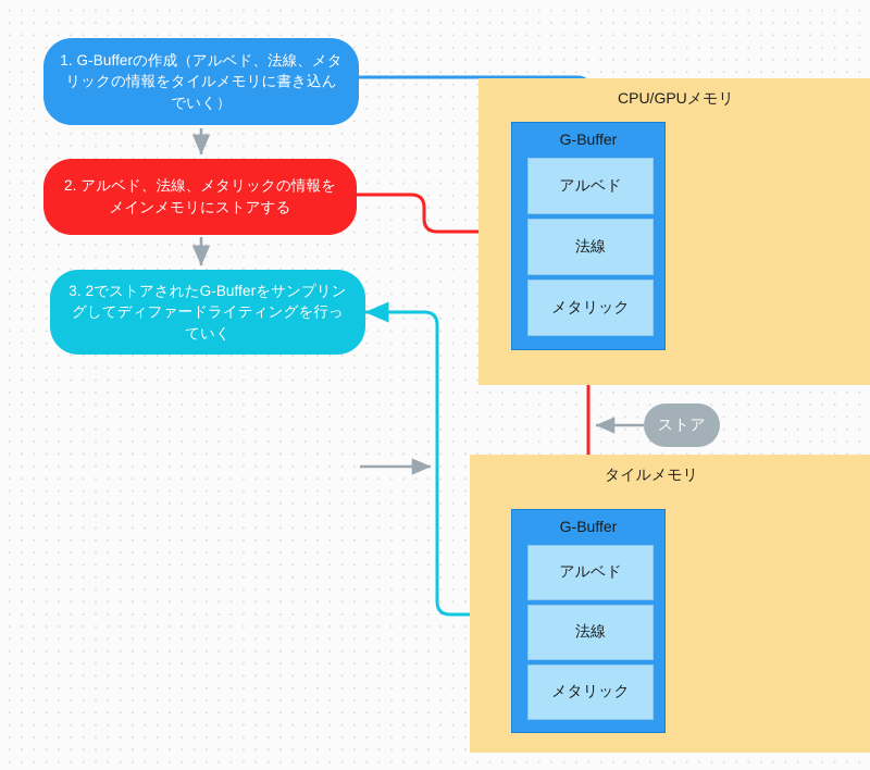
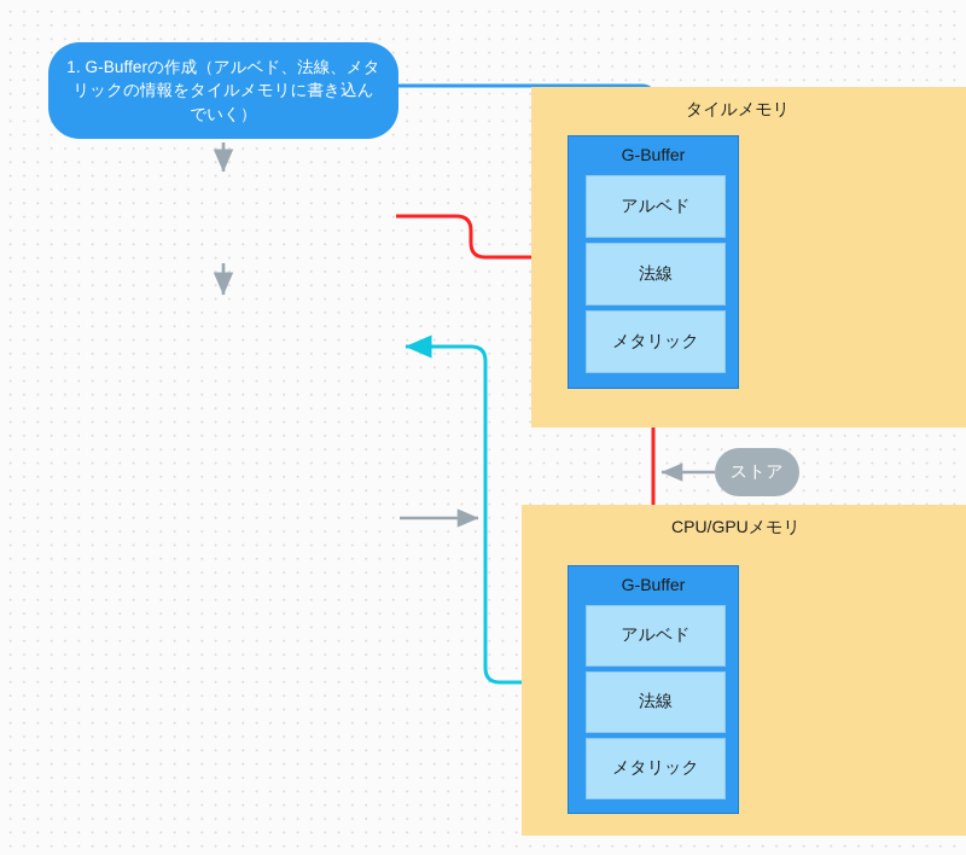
- CPU/GPUメモリ
+ タイルメモリ
  G-Buffer
  アルベド
  法線
  メタリック
- タイルメモリ
+ CPU/GPUメモリ
  G-Buffer
  アルベド
  法線
  メタリック
  1. G-Bufferの作成（アルベド、法線、メタリックの情報をタイルメモリに書き込んでいく）
- 2. アルベド、法線、メタリックの情報をメインメモリにストアする
- 3. 2でストアされたG-Bufferをサンプリングしてディファードライティングを行っていく
  ストア
